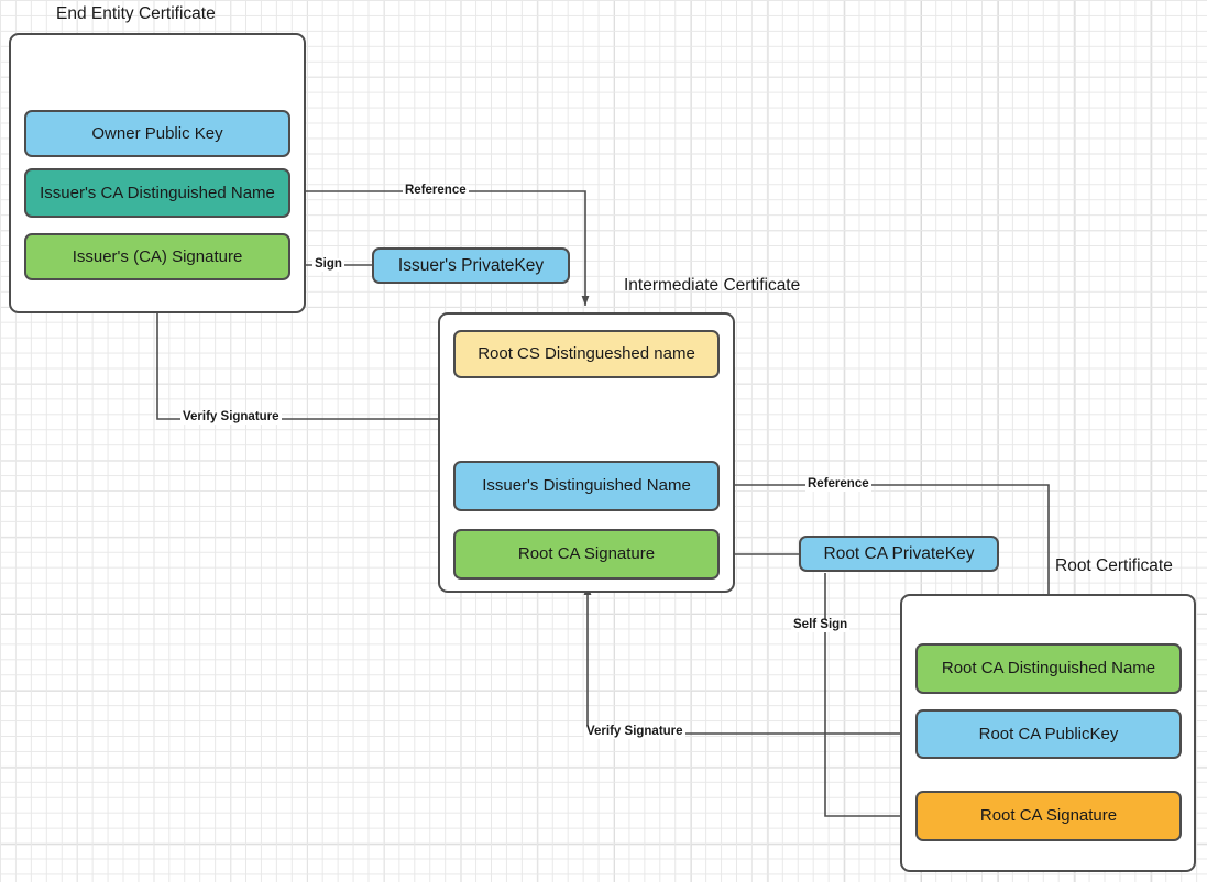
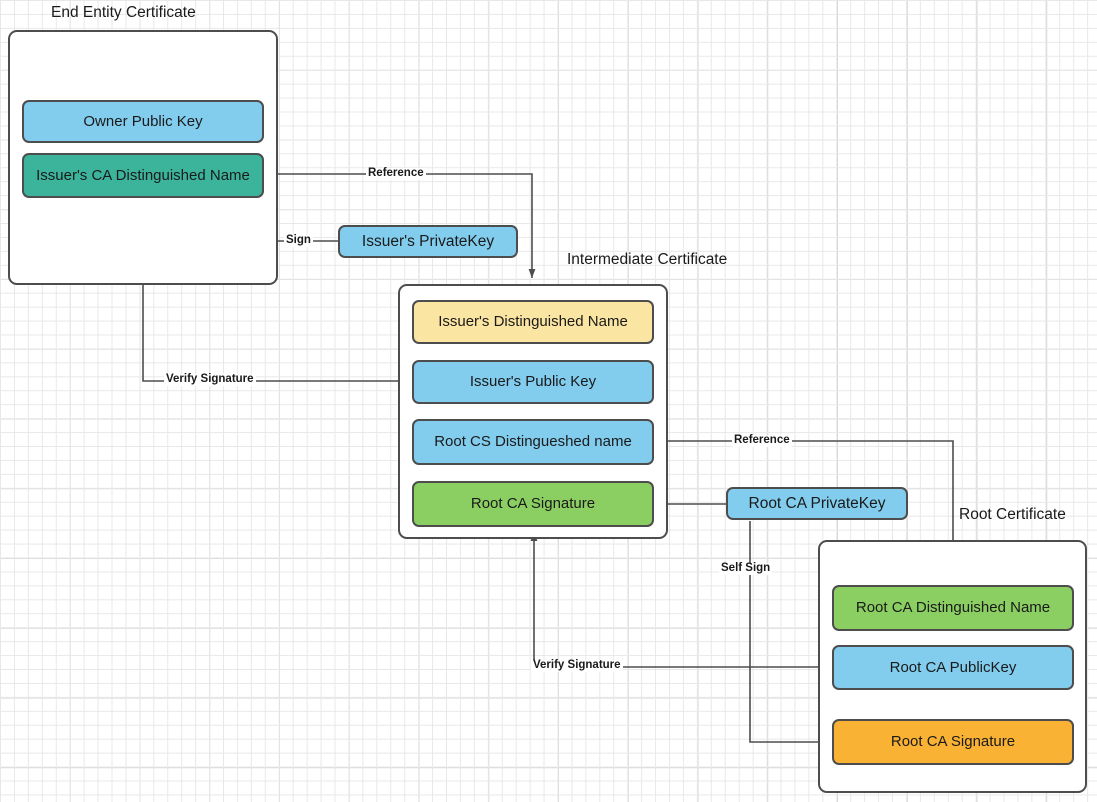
  End Entity Certificate
  Owner Public Key
  Issuer's CA Distinguished Name
- Issuer's (CA) Signature
  Issuer's PrivateKey
  Intermediate Certificate
- Root CS Distingueshed name
+ Issuer's Distinguished Name
+ Issuer's Public Key
- Issuer's Distinguished Name
+ Root CS Distingueshed name
  Root CA Signature
  Root CA PrivateKey
  Root Certificate
  Root CA Distinguished Name
  Root CA PublicKey
  Root CA Signature
  Reference
  Sign
  Verify Signature
  Reference
  Self Sign
  Verify Signature
